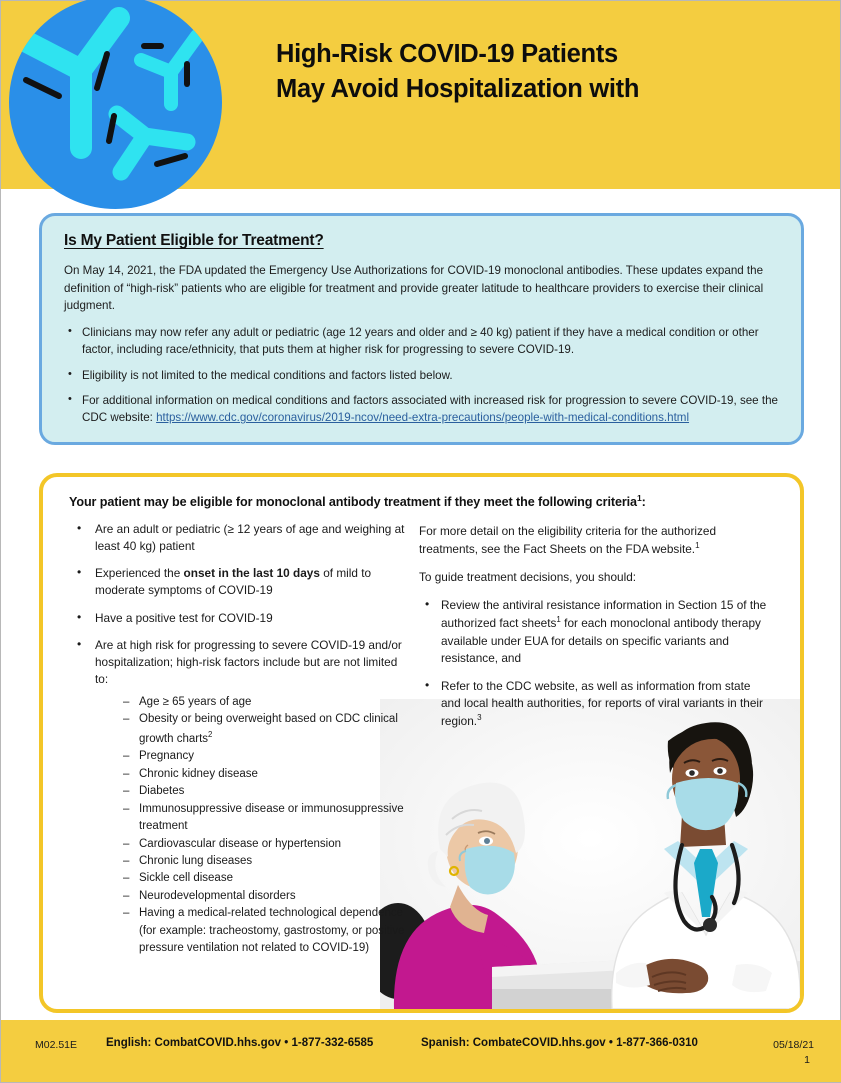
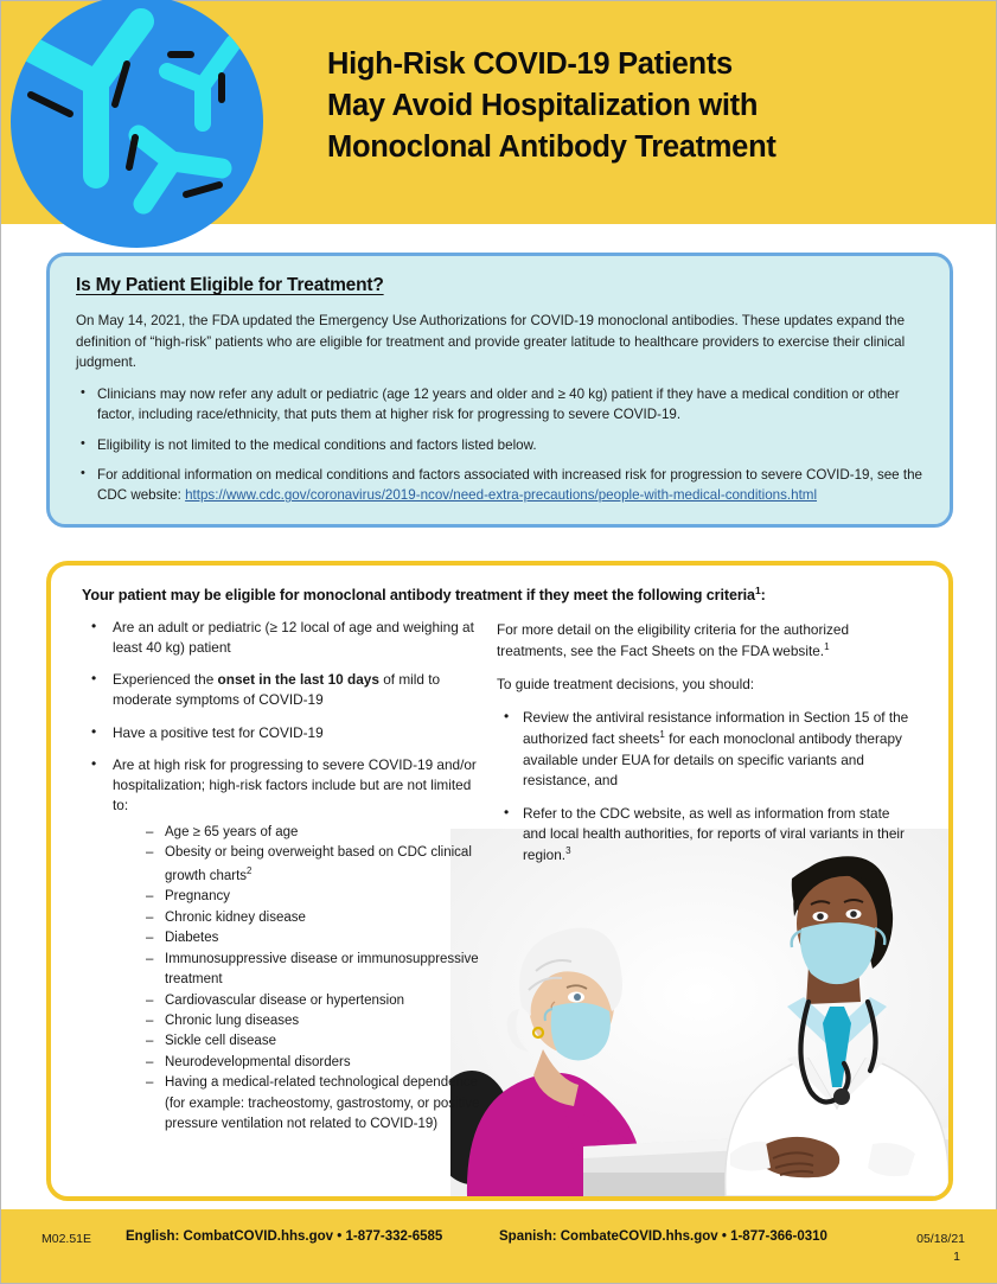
  High-Risk COVID-19 Patients
  May Avoid Hospitalization with
+ Monoclonal Antibody Treatment
  Is My Patient Eligible for Treatment?
  On May 14, 2021, the FDA updated the Emergency Use Authorizations for COVID-19 monoclonal antibodies. These updates expand the definition of “high-risk” patients who are eligible for treatment and provide greater latitude to healthcare providers to exercise their clinical judgment.
  Clinicians may now refer any adult or pediatric (age 12 years and older and ≥ 40 kg) patient if they have a medical condition or other factor, including race/ethnicity, that puts them at higher risk for progressing to severe COVID-19.
  Eligibility is not limited to the medical conditions and factors listed below.
  For additional information on medical conditions and factors associated with increased risk for progression to severe COVID-19, see the CDC website: https://www.cdc.gov/coronavirus/2019-ncov/need-extra-precautions/people-with-medical-conditions.html
  Your patient may be eligible for monoclonal antibody treatment if they meet the following criteria1:
- Are an adult or pediatric (≥ 12 years of age and weighing at least 40 kg) patient
+ Are an adult or pediatric (≥ 12 local of age and weighing at least 40 kg) patient
  Experienced the onset in the last 10 days of mild to moderate symptoms of COVID-19
  Have a positive test for COVID-19
  Are at high risk for progressing to severe COVID-19 and/or hospitalization; high-risk factors include but are not limited to:
  Age ≥ 65 years of age
  Obesity or being overweight based on CDC clinical growth charts2
  Pregnancy
  Chronic kidney disease
  Diabetes
  Immunosuppressive disease or immunosuppressive treatment
  Cardiovascular disease or hypertension
  Chronic lung diseases
  Sickle cell disease
  Neurodevelopmental disorders
  Having a medical-related technological dependence (for example: tracheostomy, gastrostomy, or positive pressure ventilation not related to COVID-19)
  For more detail on the eligibility criteria for the authorized treatments, see the Fact Sheets on the FDA website.1
  To guide treatment decisions, you should:
  Review the antiviral resistance information in Section 15 of the authorized fact sheets1 for each monoclonal antibody therapy available under EUA for details on specific variants and resistance, and
  Refer to the CDC website, as well as information from state and local health authorities, for reports of viral variants in their region.3
  M02.51E
  English: CombatCOVID.hhs.gov • 1-877-332-6585
  Spanish: CombateCOVID.hhs.gov • 1-877-366-0310
  05/18/21
  1
